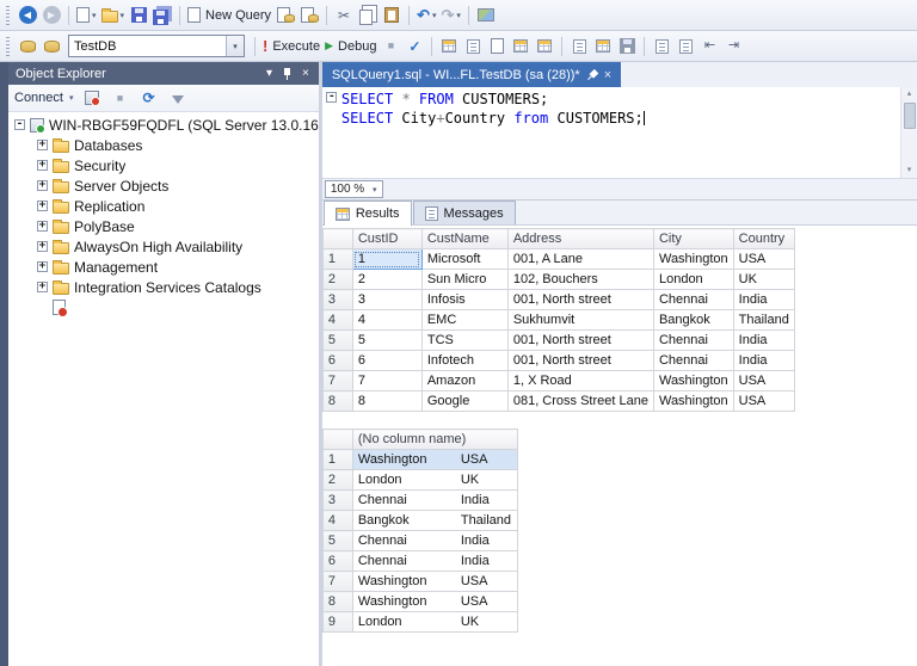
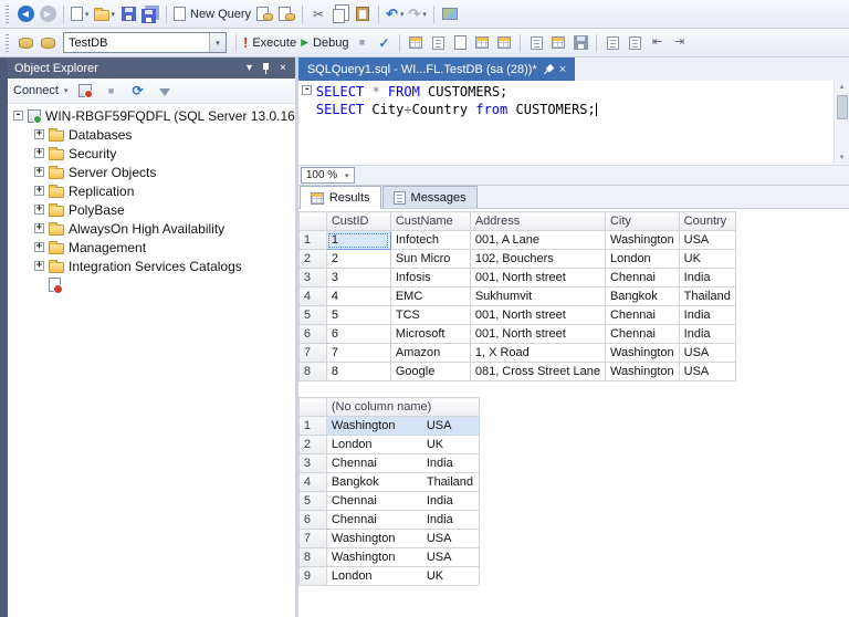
  ◀
  ▶
  New Query
  ✂
  ↶
  ↷
  TestDB
  !
  Execute
  ▶
  Debug
  ■
  ✓
  ⇤
  ⇥
  Object Explorer
  ▾
  ×
  Connect
  ■
  ⟳
  -
  WIN-RBGF59FQDFL (SQL Server 13.0.16
  +
  Databases
  +
  Security
  +
  Server Objects
  +
  Replication
  +
  PolyBase
  +
  AlwaysOn High Availability
  +
  Management
  +
  Integration Services Catalogs
  SQLQuery1.sql - WI...FL.TestDB (sa (28))*
  ×
  -
  SELECT * FROM CUSTOMERS;
  SELECT City+Country from CUSTOMERS;
  100 %
  Results
  Messages
  	CustID	CustName	Address	City	Country
- 1	1	Microsoft	001, A Lane	Washington	USA
+ 1	1	Infotech	001, A Lane	Washington	USA
  2	2	Sun Micro	102, Bouchers	London	UK
  3	3	Infosis	001, North street	Chennai	India
  4	4	EMC	Sukhumvit	Bangkok	Thailand
  5	5	TCS	001, North street	Chennai	India
- 6	6	Infotech	001, North street	Chennai	India
+ 6	6	Microsoft	001, North street	Chennai	India
  7	7	Amazon	1, X Road	Washington	USA
  8	8	Google	081, Cross Street Lane	Washington	USA
  	(No column name)
  1	Washington USA
  2	London UK
  3	Chennai India
  4	Bangkok Thailand
  5	Chennai India
  6	Chennai India
  7	Washington USA
  8	Washington USA
  9	London UK
